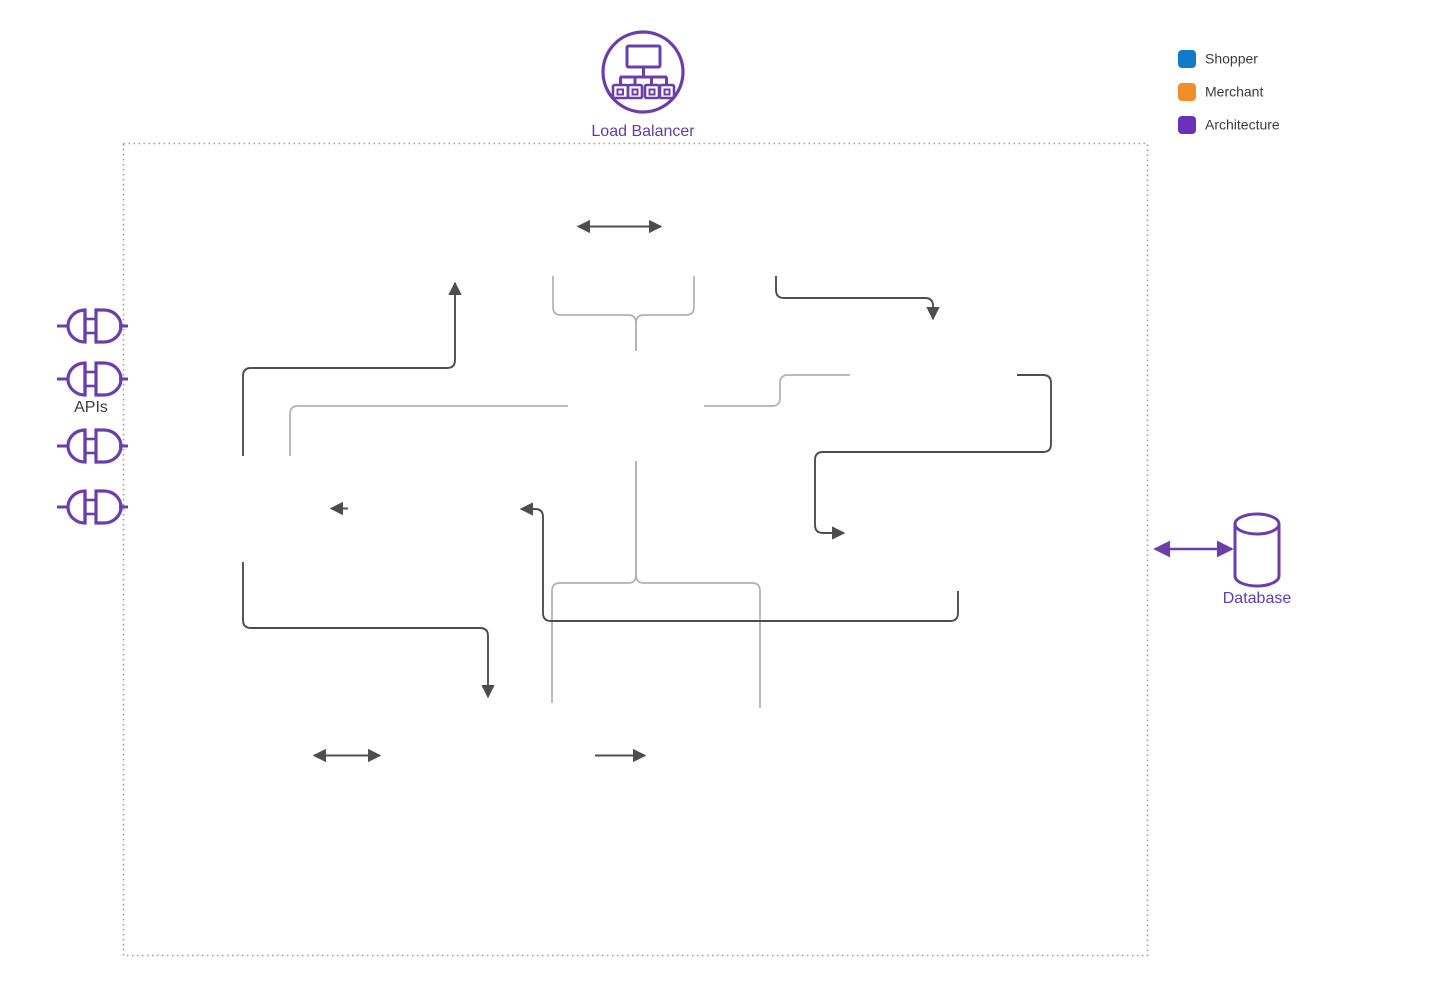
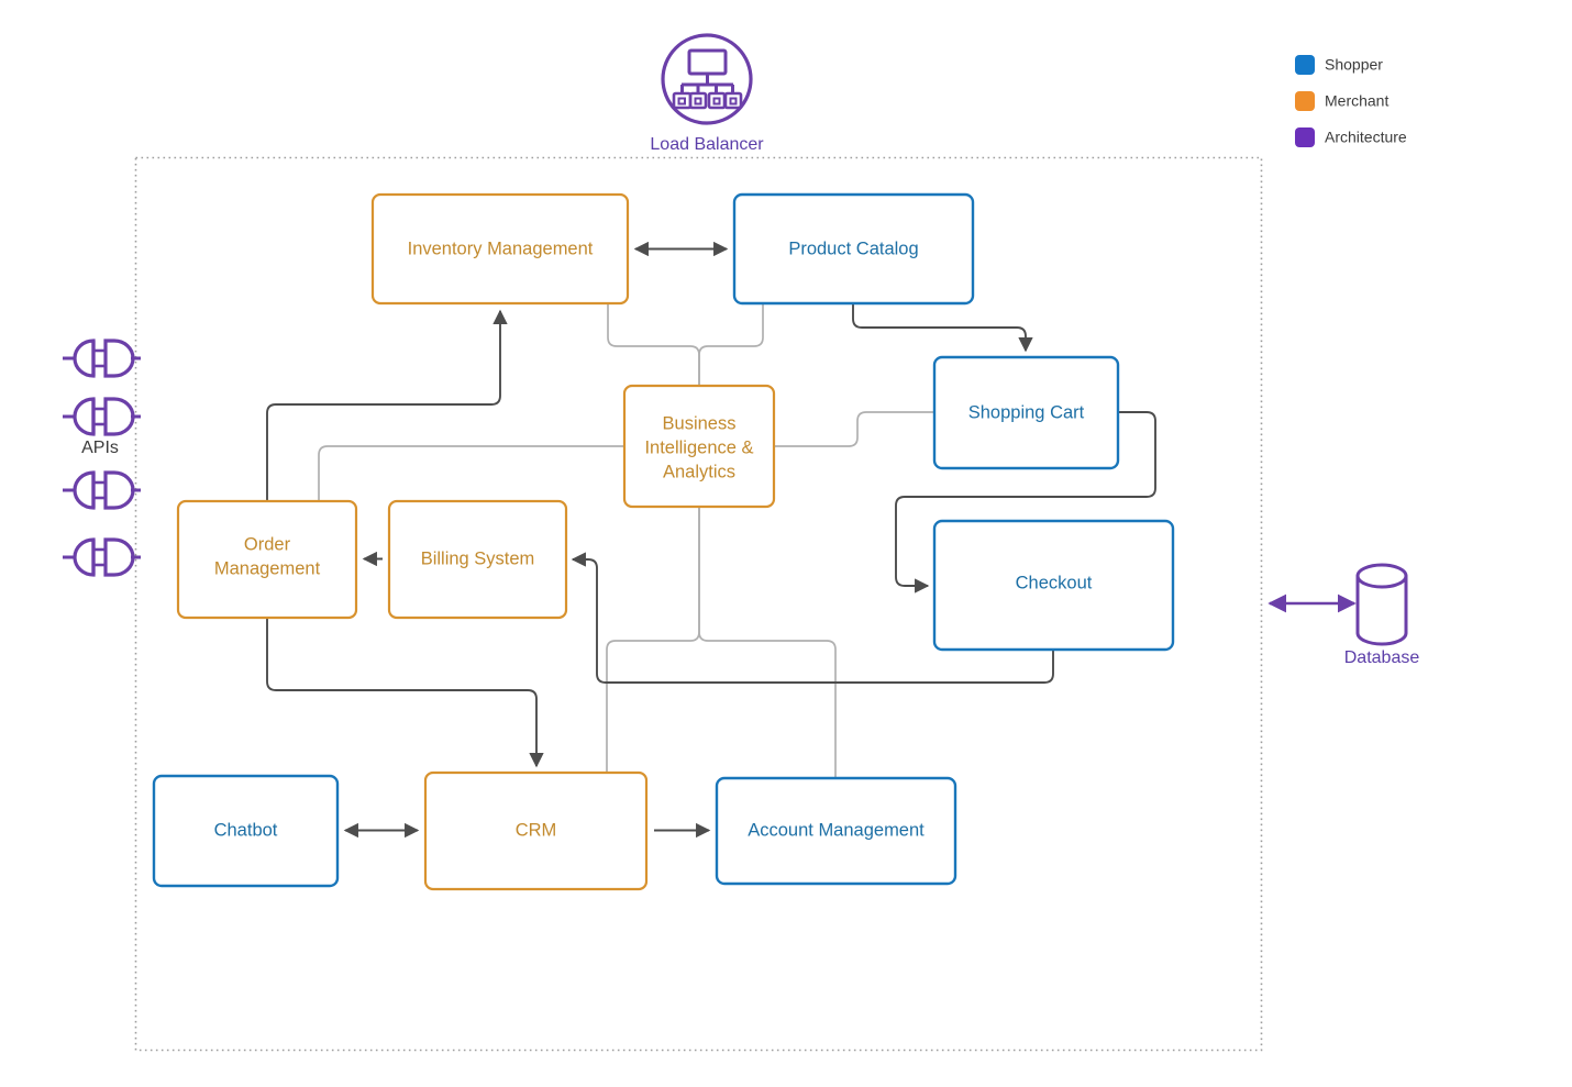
  Load Balancer
  APIs
  Database
+ Inventory Management
+ Product Catalog
+ Shopping Cart
+ Business
+ Intelligence &
+ Analytics
+ Order
+ Management
+ Billing System
+ Checkout
+ Chatbot
+ CRM
+ Account Management
  Shopper
  Merchant
  Architecture
